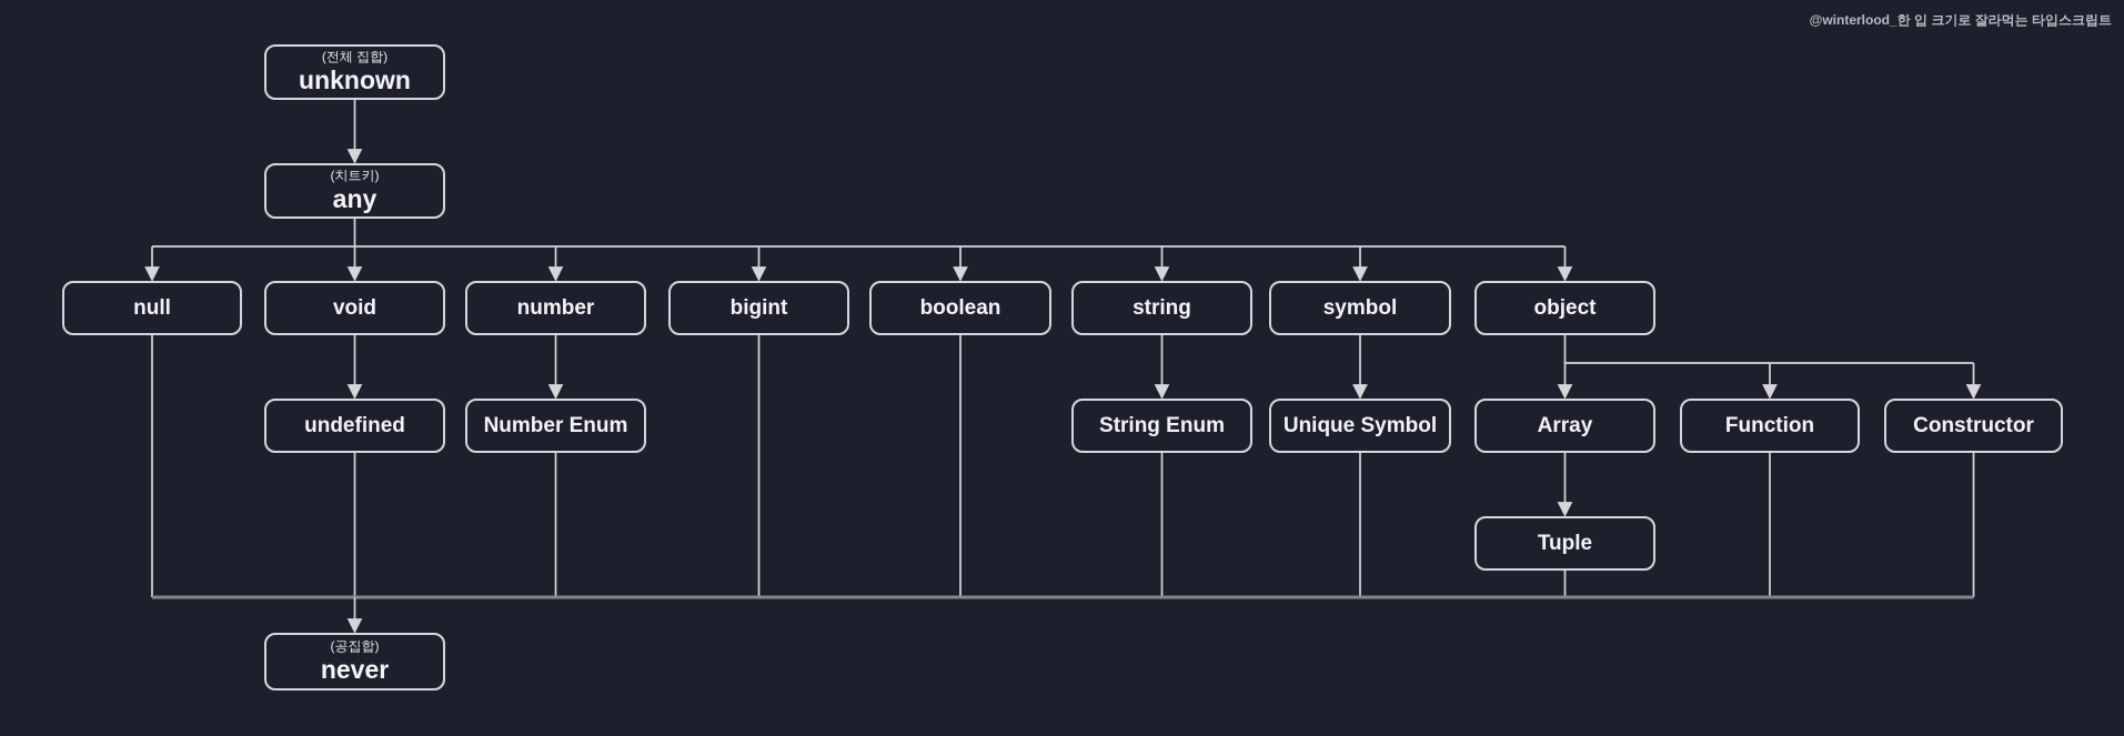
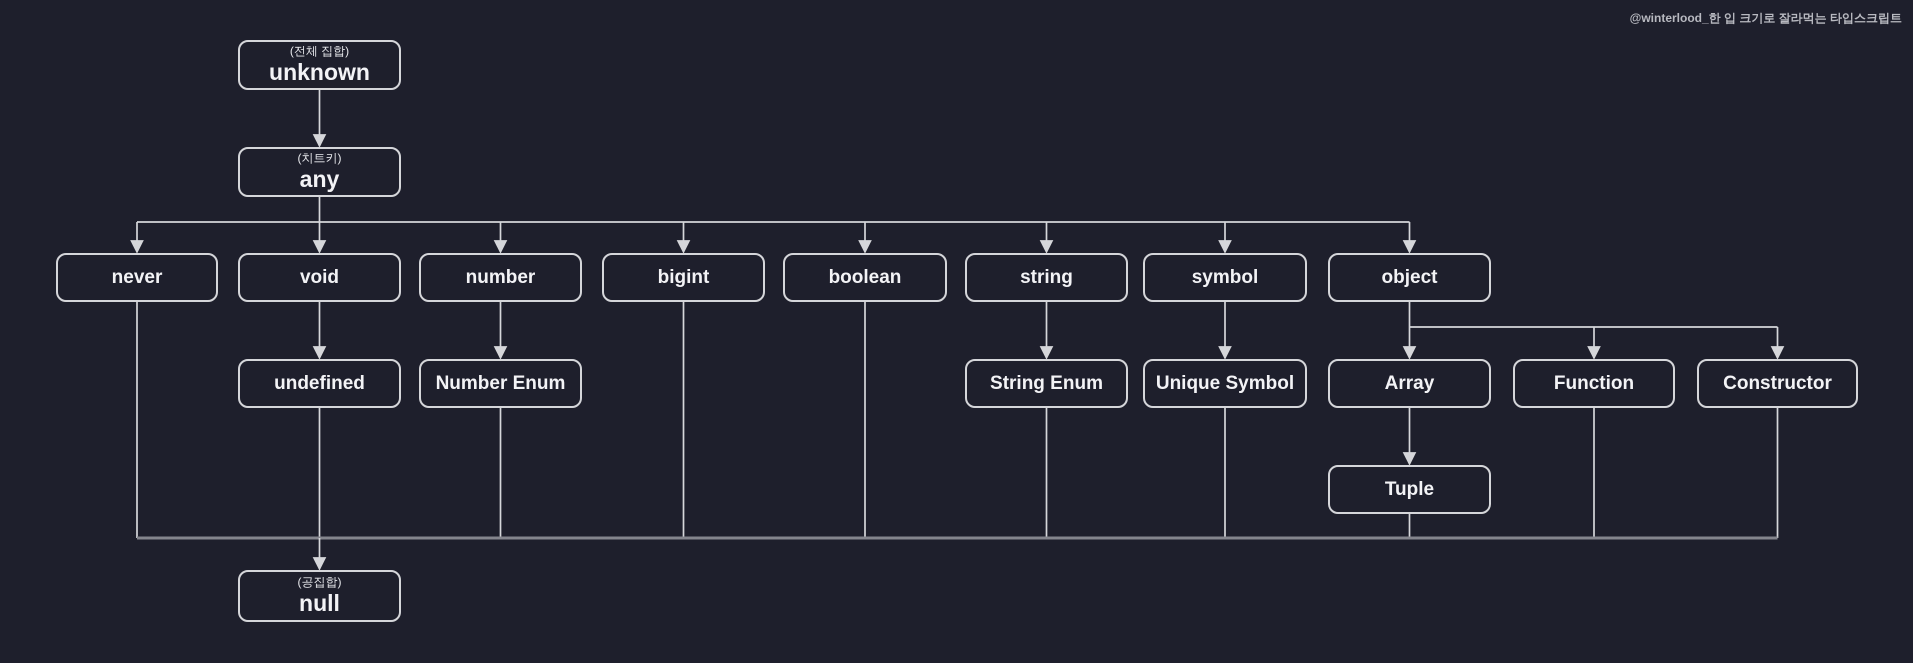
  (전체 집합)
  unknown
  (치트키)
  any
- null
+ never
  void
  number
  bigint
  boolean
  string
  symbol
  object
  undefined
  Number Enum
  String Enum
  Unique Symbol
  Array
  Function
  Constructor
  Tuple
  (공집합)
- never
+ null
  @winterlood_한 입 크기로 잘라먹는 타입스크립트
